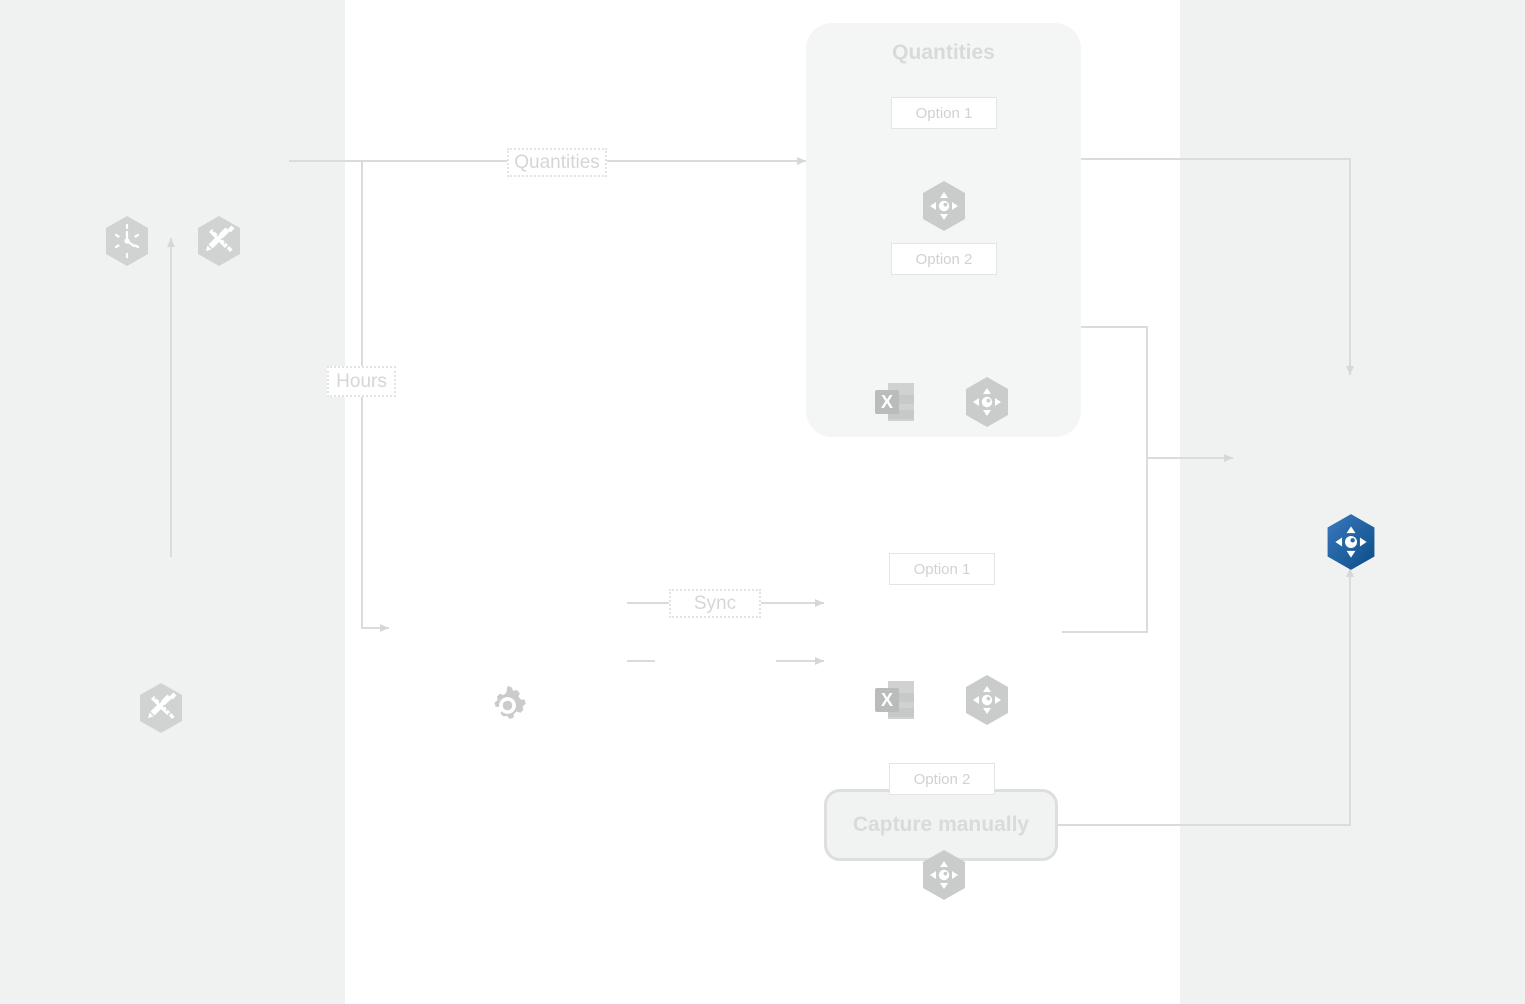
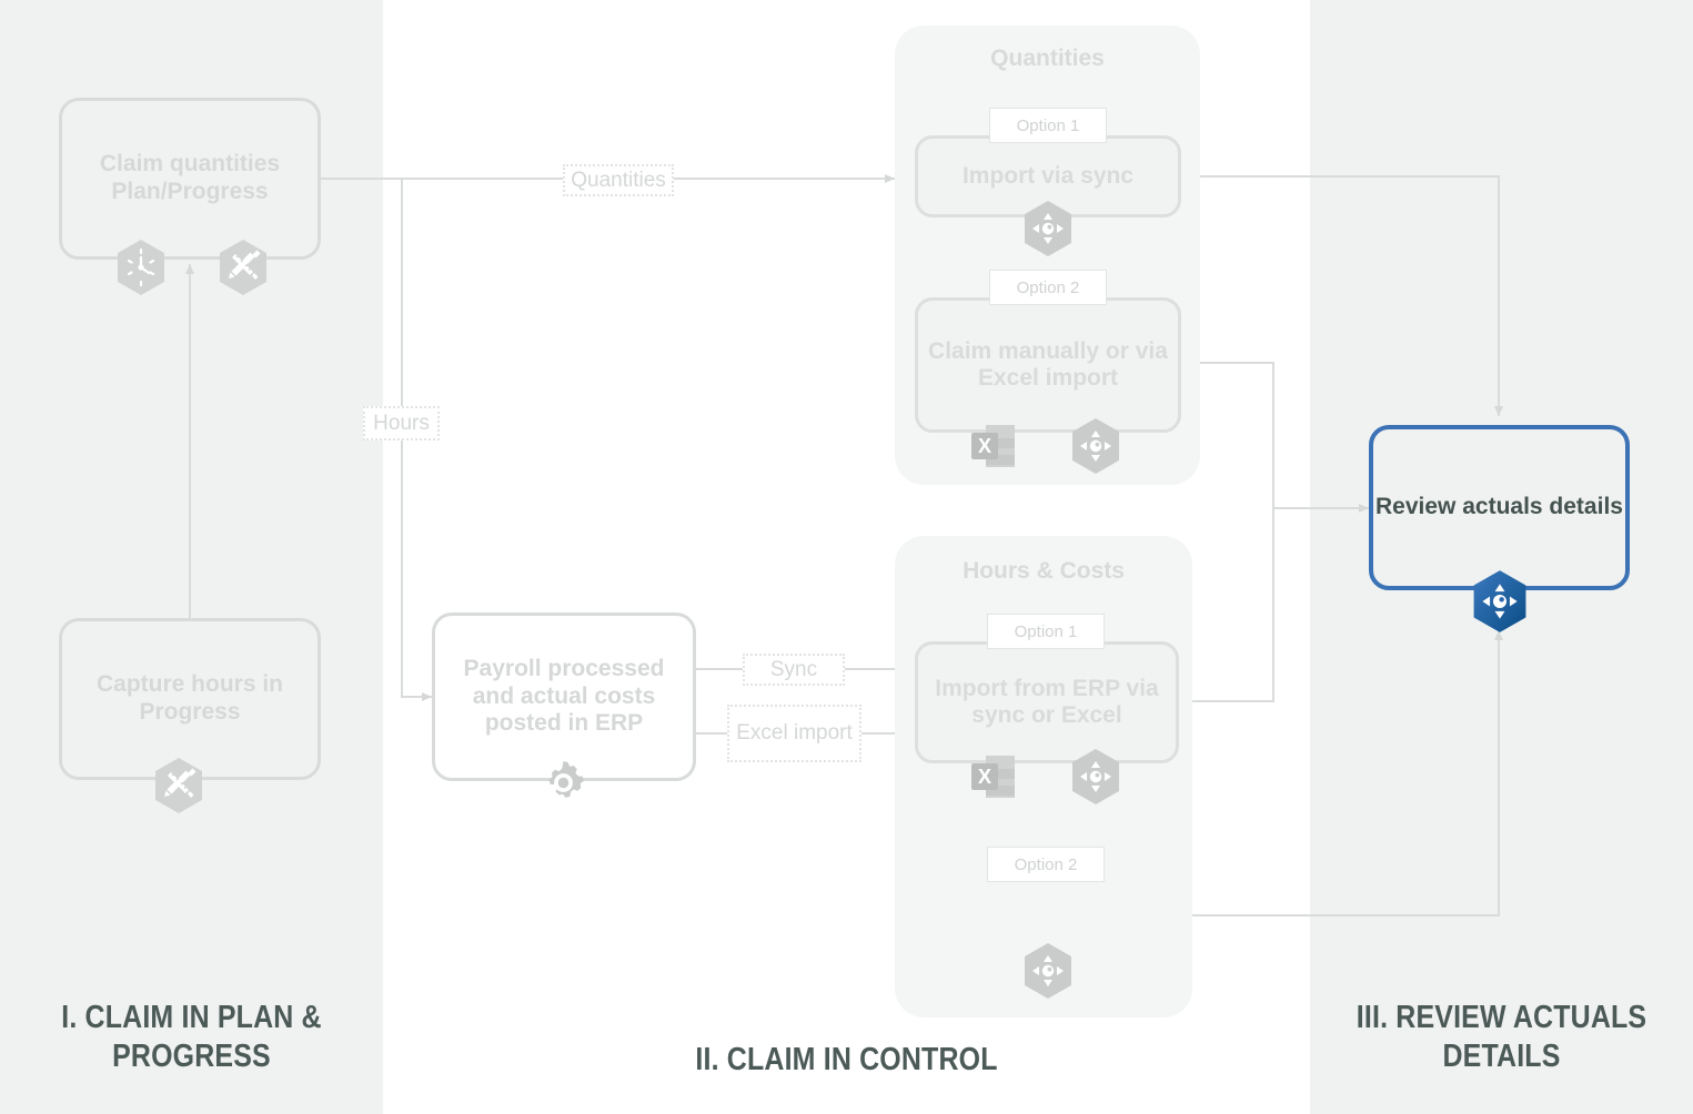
+ Claim quantities Plan/Progress
+ Capture hours in Progress
+ Payroll processed and actual costs posted in ERP
  Quantities
+ Import via sync
  Option 1
+ Claim manually or via Excel import
  Option 2
  X
+ Hours & Costs
+ Import from ERP via sync or Excel
  Option 1
- Capture manually
  Option 2
  X
  Quantities
  Hours
  Sync
+ Excel import
+ Review actuals details
+ I. CLAIM IN PLAN & PROGRESS
+ II. CLAIM IN CONTROL
+ III. REVIEW ACTUALS DETAILS
